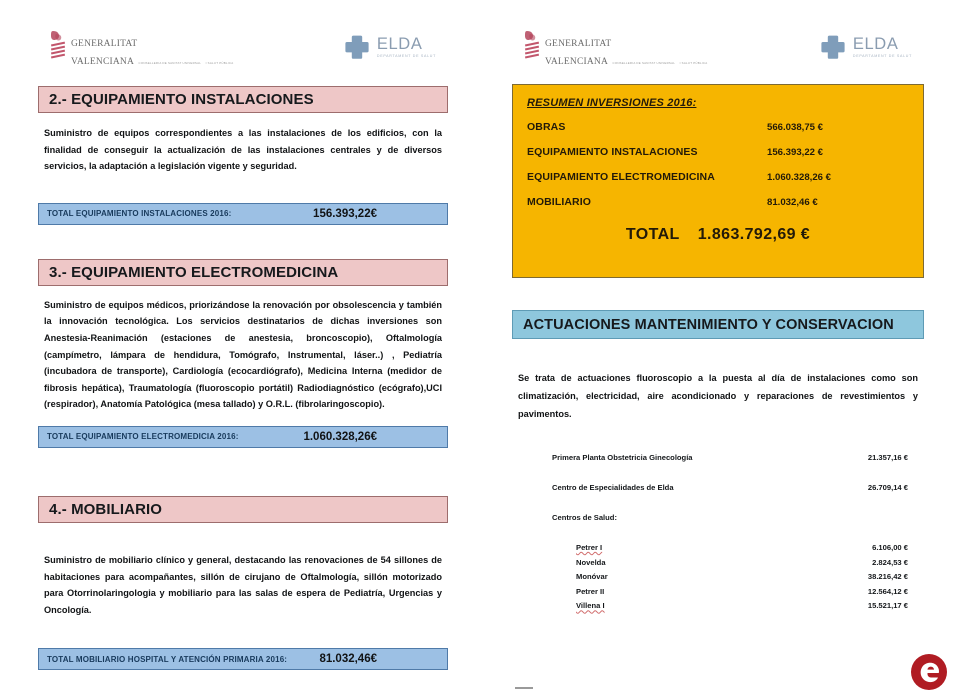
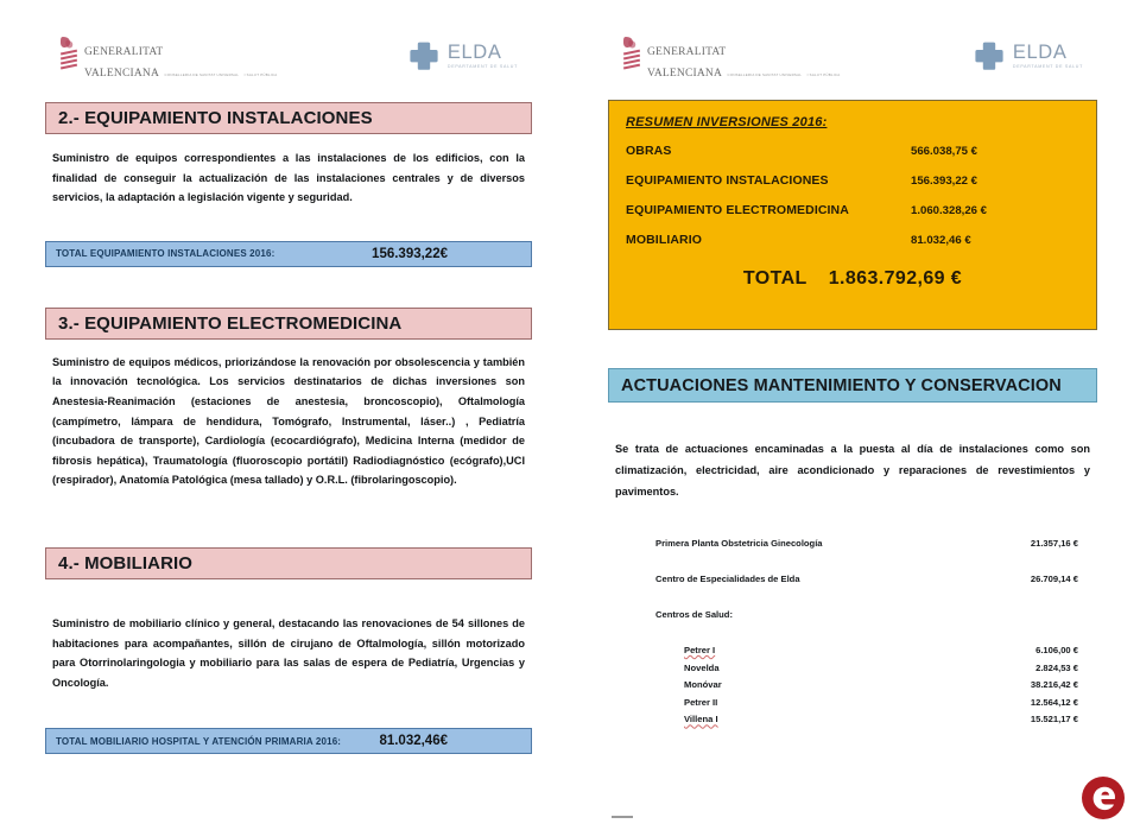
  GENERALITAT
  ELDA
  2.- EQUIPAMIENTO INSTALACIONES
  Suministro de equipos correspondientes a las instalaciones de los edificios, con la finalidad de conseguir la actualización de las instalaciones centrales y de diversos servicios, la adaptación a legislación vigente y seguridad.
  TOTAL EQUIPAMIENTO INSTALACIONES 2016:
  156.393,22€
  3.- EQUIPAMIENTO ELECTROMEDICINA
  Suministro de equipos médicos, priorizándose la renovación por obsolescencia y también la innovación tecnológica. Los servicios destinatarios de dichas inversiones son Anestesia-Reanimación (estaciones de anestesia, broncoscopio), Oftalmología (campímetro, lámpara de hendidura, Tomógrafo, Instrumental, láser..) , Pediatría (incubadora de transporte), Cardiología (ecocardiógrafo), Medicina Interna (medidor de fibrosis hepática), Traumatología (fluoroscopio portátil) Radiodiagnóstico (ecógrafo),UCI (respirador), Anatomía Patológica (mesa tallado) y O.R.L. (fibrolaringoscopio).
- TOTAL EQUIPAMIENTO ELECTROMEDICIA 2016:
- 1.060.328,26€
  4.- MOBILIARIO
  Suministro de mobiliario clínico y general, destacando las renovaciones de 54 sillones de habitaciones para acompañantes, sillón de cirujano de Oftalmología, sillón motorizado para Otorrinolaringologia y mobiliario para las salas de espera de Pediatría, Urgencias y Oncología.
  TOTAL MOBILIARIO HOSPITAL Y ATENCIÓN PRIMARIA 2016:
  81.032,46€
  GENERALITAT
  ELDA
  RESUMEN INVERSIONES 2016:
  OBRAS
  566.038,75 €
  EQUIPAMIENTO INSTALACIONES
  156.393,22 €
  EQUIPAMIENTO ELECTROMEDICINA
  1.060.328,26 €
  MOBILIARIO
  81.032,46 €
  TOTAL 1.863.792,69 €
  ACTUACIONES MANTENIMIENTO Y CONSERVACION
- Se trata de actuaciones fluoroscopio a la puesta al día de instalaciones como son climatización, electricidad, aire acondicionado y reparaciones de revestimientos y pavimentos.
+ Se trata de actuaciones encaminadas a la puesta al día de instalaciones como son climatización, electricidad, aire acondicionado y reparaciones de revestimientos y pavimentos.
  Primera Planta Obstetricia Ginecología
  21.357,16 €
  Centro de Especialidades de Elda
  26.709,14 €
  Centros de Salud:
  Petrer I
  6.106,00 €
  Novelda
  2.824,53 €
  Monóvar
  38.216,42 €
  Petrer II
  12.564,12 €
  Villena I
  15.521,17 €
